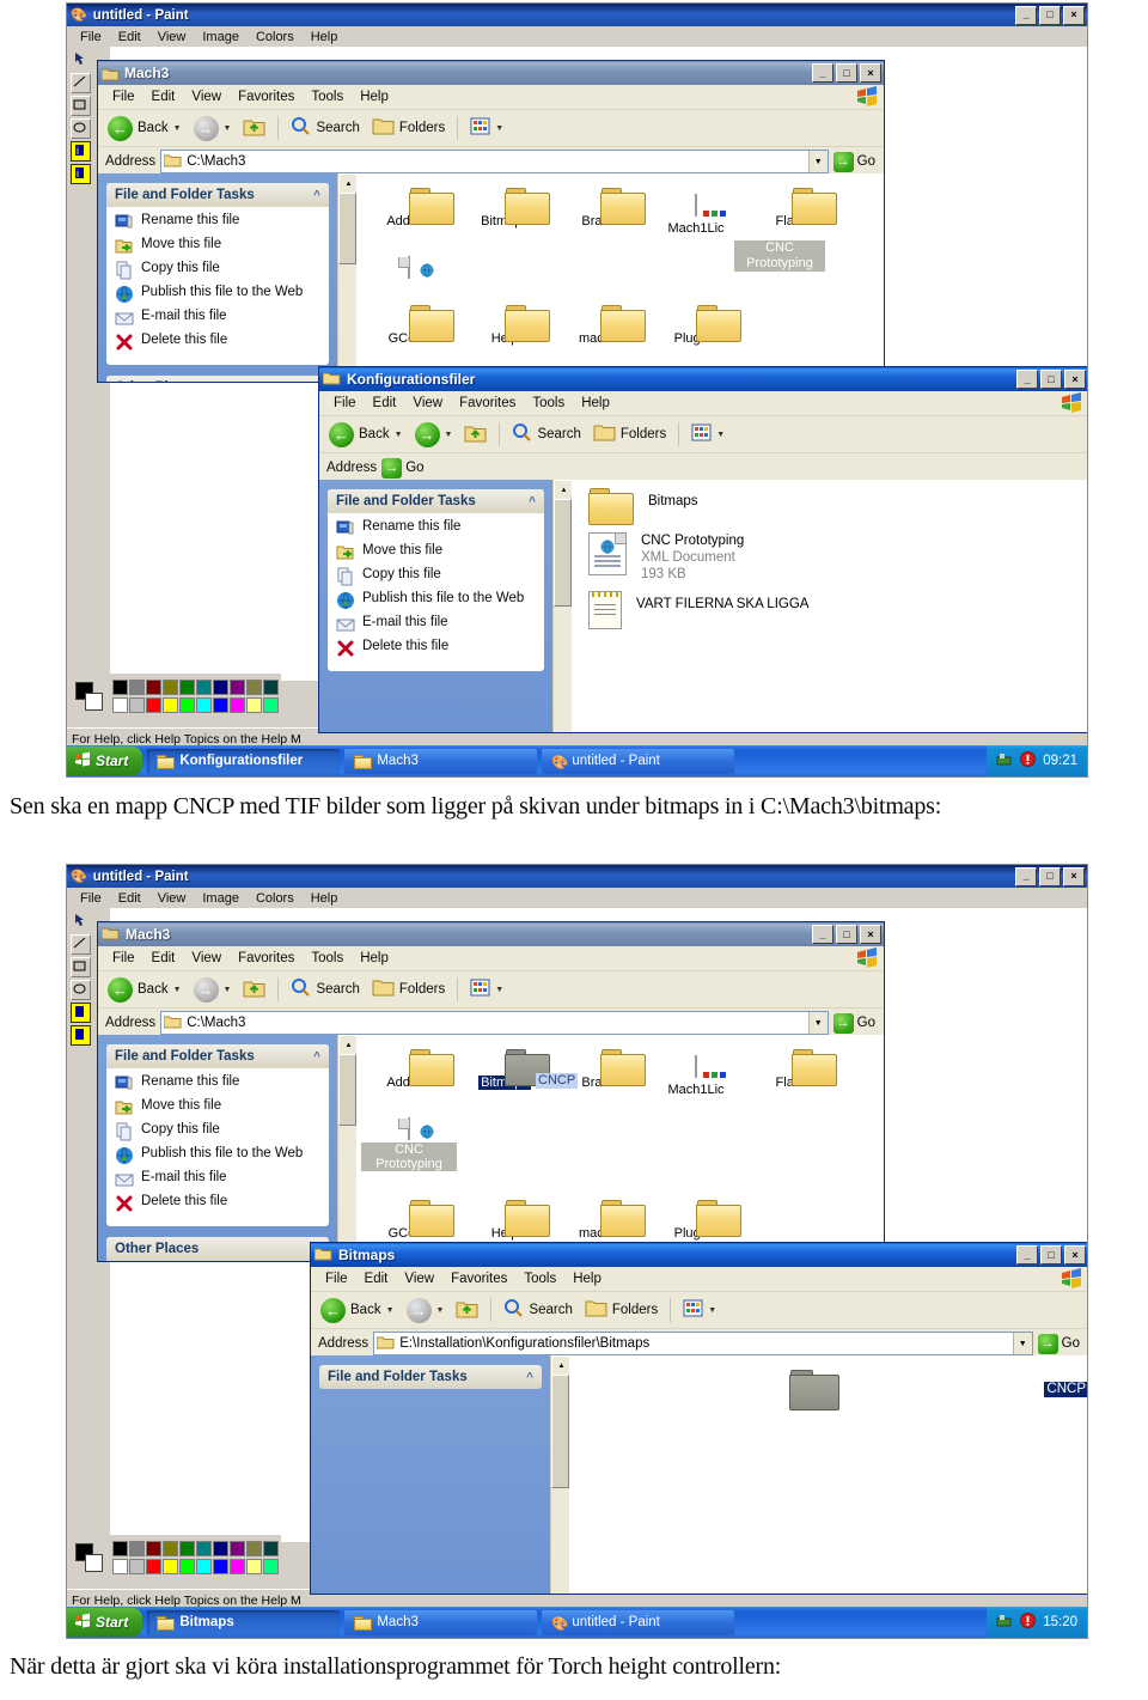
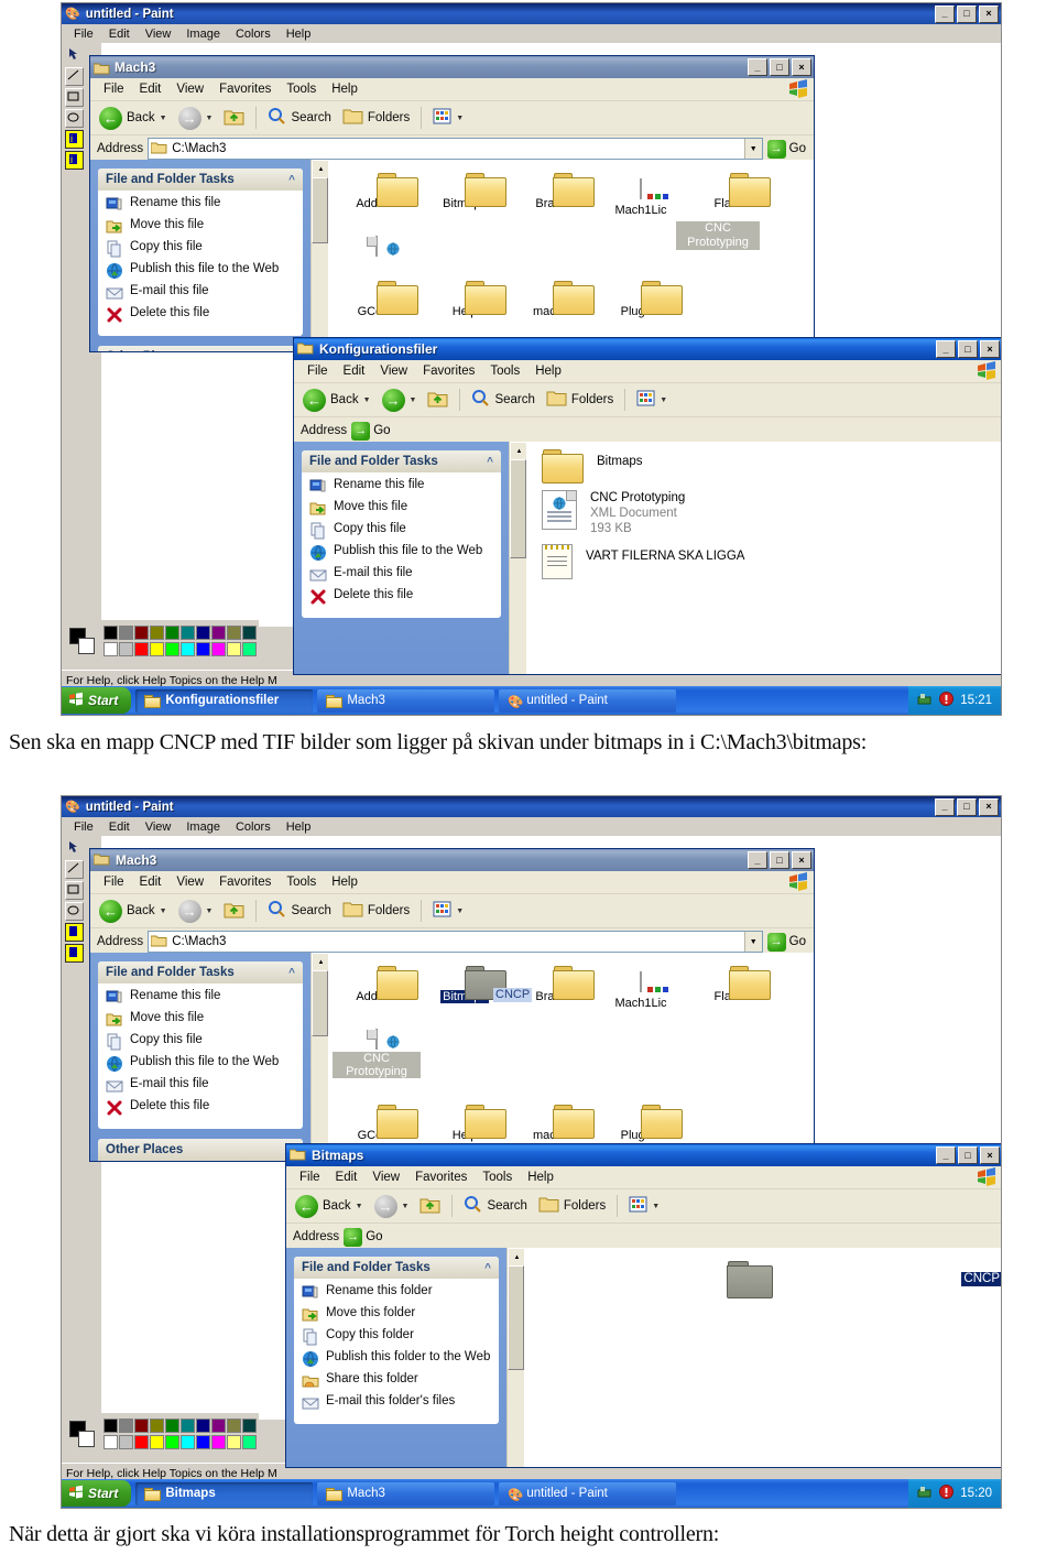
  Sen ska en mapp CNCP med TIF bilder som ligger på skivan under bitmaps in i C:\Mach3\bitmaps:
  🎨
  untitled - Paint
  _
  □
  ×
  File
  Edit
  View
  Image
  Colors
  Help
  i
  i
  For Help, click Help Topics on the Help M
  Mach3
  _
  □
  ×
  File
  Edit
  View
  Favorites
  Tools
  Help
  ←
  Back
  →
  Search
  Folders
  Address
  C:\Mach3
  →
  Go
  File and Folder Tasks
  ^
  Rename this file
  Move this file
  Copy this file
  Publish this file to the Web
  E-mail this file
  Delete this file
  Mach1Lic
  CNC Prototyping
  Konfigurationsfiler
  _
  □
  ×
  File
  Edit
  View
  Favorites
  Tools
  Help
  ←
  Back
  →
  Search
  Folders
  Address
  →
  Go
  File and Folder Tasks
  ^
  Rename this file
  Move this file
  Copy this file
  Publish this file to the Web
  E-mail this file
  Delete this file
  Bitmaps
  CNC Prototyping
  XML Document
  193 KB
  VART FILERNA SKA LIGGA
  Start
  Konfigurationsfiler
  Mach3
  🎨
  untitled - Paint
- 09:21
+ 15:21
  🎨
  untitled - Paint
  _
  □
  ×
  File
  Edit
  View
  Image
  Colors
  Help
  For Help, click Help Topics on the Help M
  Mach3
  _
  □
  ×
  File
  Edit
  View
  Favorites
  Tools
  Help
  ←
  Back
  →
  Search
  Folders
  Address
  C:\Mach3
  →
  Go
  File and Folder Tasks
  ^
  Rename this file
  Move this file
  Copy this file
  Publish this file to the Web
  E-mail this file
  Delete this file
  Other Places
  Mach1Lic
  CNC Prototyping
  CNCP
  Bitmaps
  _
  □
  ×
  File
  Edit
  View
  Favorites
  Tools
  Help
  ←
  Back
  →
  Search
  Folders
  Address
- E:\Installation\Konfigurationsfiler\Bitmaps
  →
  Go
  File and Folder Tasks
  ^
+ Rename this folder
+ Move this folder
+ Copy this folder
+ Publish this folder to the Web
+ Share this folder
+ E-mail this folder's files
  CNCP
  Start
  Bitmaps
  Mach3
  🎨
  untitled - Paint
  15:20
  När detta är gjort ska vi köra installationsprogrammet för Torch height controllern:
